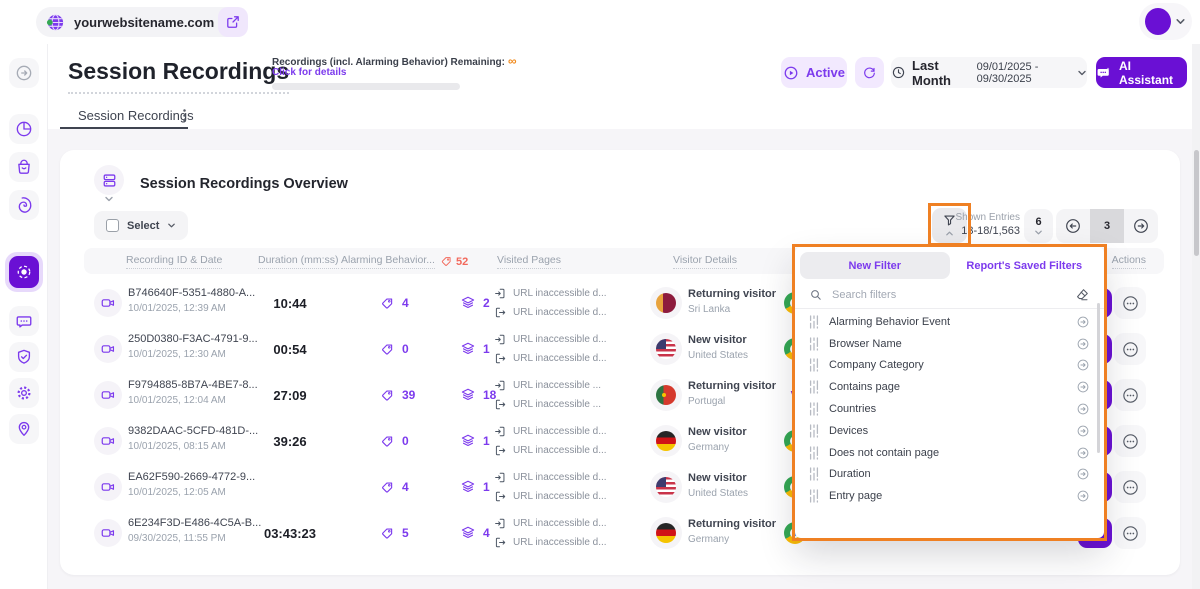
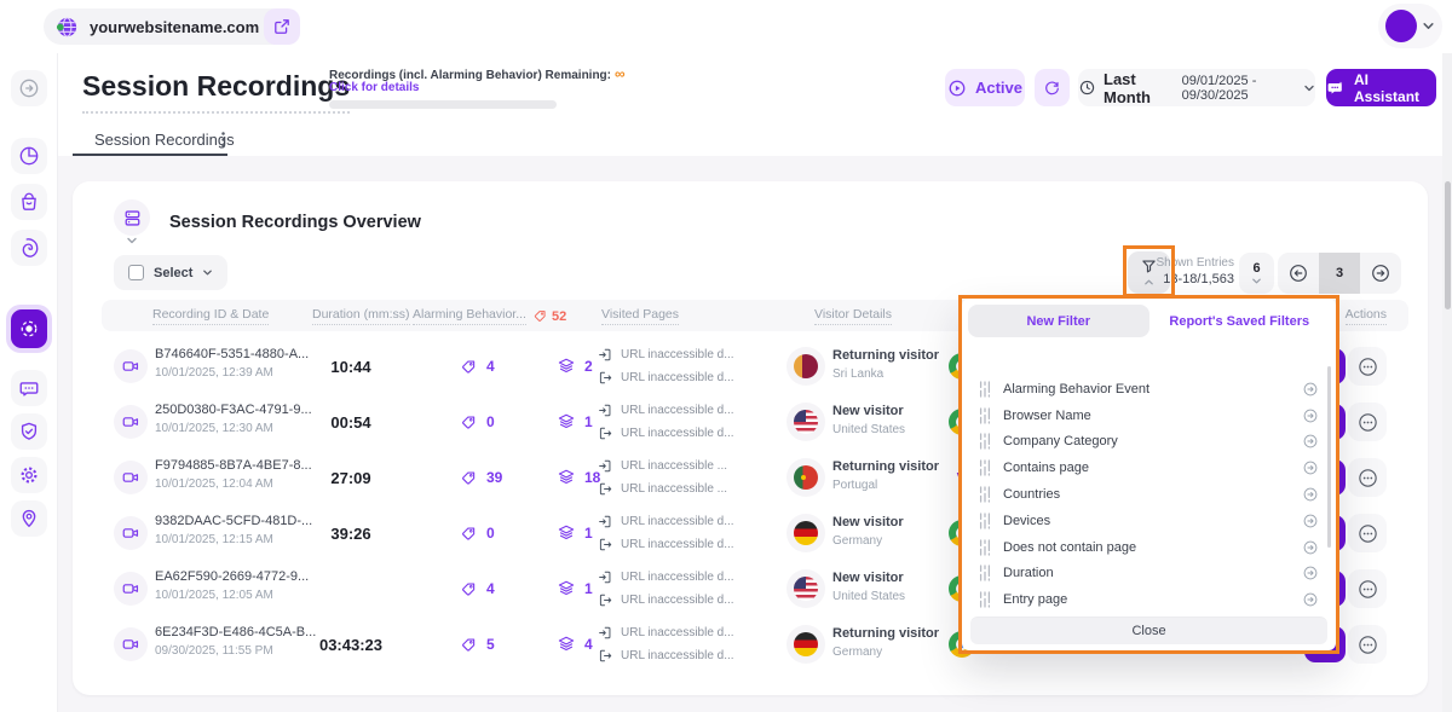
  yourwebsitename.com
  Session Recordings
  Recordings (incl. Alarming Behavior) Remaining: ∞
  Click for details
  Active
  Last Month
  09/01/2025 - 09/30/2025
  AI Assistant
  Session Recordins
  Session Recordings Overview
  Select
  Shown Entries
  13-18/1,563
  6
  3
  Recording ID & Date
  Duration (mm:ss)
  Alarming Behavior...
  52
  Visited Pages
  Visitor Details
  Actions
  B746640F-5351-4880-A...
  10/01/2025, 12:39 AM
  10:44
  4
  2
  URL inaccessible d...
  URL inaccessible d...
  Returning visitor
  Sri Lanka
  250D0380-F3AC-4791-9...
  10/01/2025, 12:30 AM
  00:54
  0
  1
  URL inaccessible d...
  URL inaccessible d...
  New visitor
  United States
  F9794885-8B7A-4BE7-8...
  10/01/2025, 12:04 AM
  27:09
  39
  18
  URL inaccessible ...
  URL inaccessible ...
  Returning visitor
  Portugal
  9382DAAC-5CFD-481D-...
- 10/01/2025, 08:15 AM
+ 10/01/2025, 12:15 AM
  39:26
  0
  1
  URL inaccessible d...
  URL inaccessible d...
  New visitor
  Germany
  EA62F590-2669-4772-9...
  10/01/2025, 12:05 AM
  4
  1
  URL inaccessible d...
  URL inaccessible d...
  New visitor
  United States
  6E234F3D-E486-4C5A-B...
  09/30/2025, 11:55 PM
  03:43:23
  5
  4
  URL inaccessible d...
  URL inaccessible d...
  Returning visitor
  Germany
  New Filter
  Report's Saved Filters
- Search filters
  Alarming Behavior Event
  Browser Name
  Company Category
  Contains page
  Countries
  Devices
  Does not contain page
  Duration
  Entry page
+ Close
